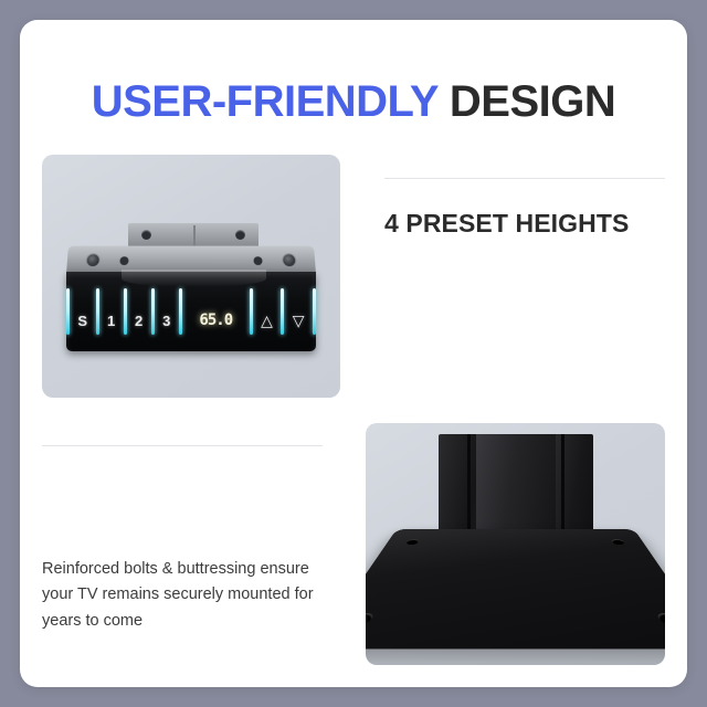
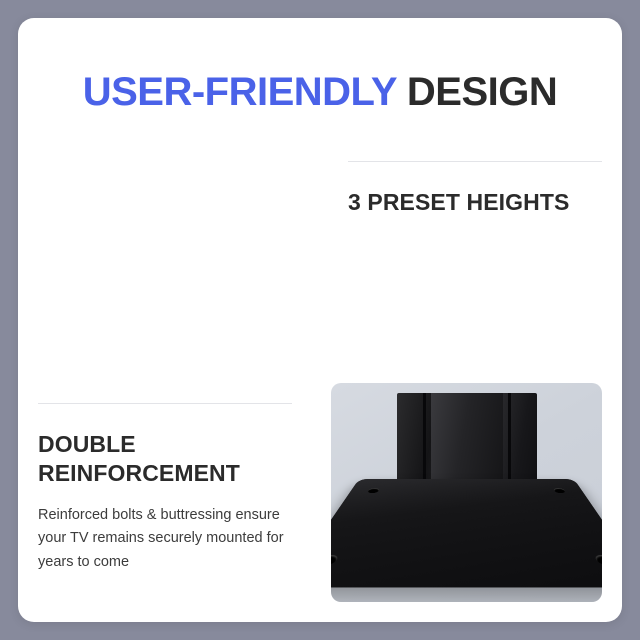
  USER-FRIENDLY DESIGN
- S
- 1
- 2
- 3
- 65.0
- △
- ▽
- 4 PRESET HEIGHTS
+ 3 PRESET HEIGHTS
+ DOUBLE REINFORCEMENT
  Reinforced bolts & buttressing ensure your TV remains securely mounted for years to come
